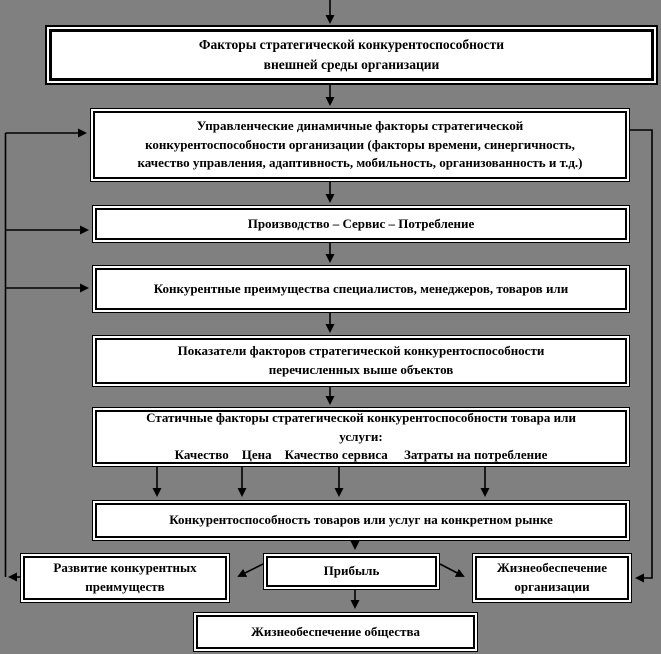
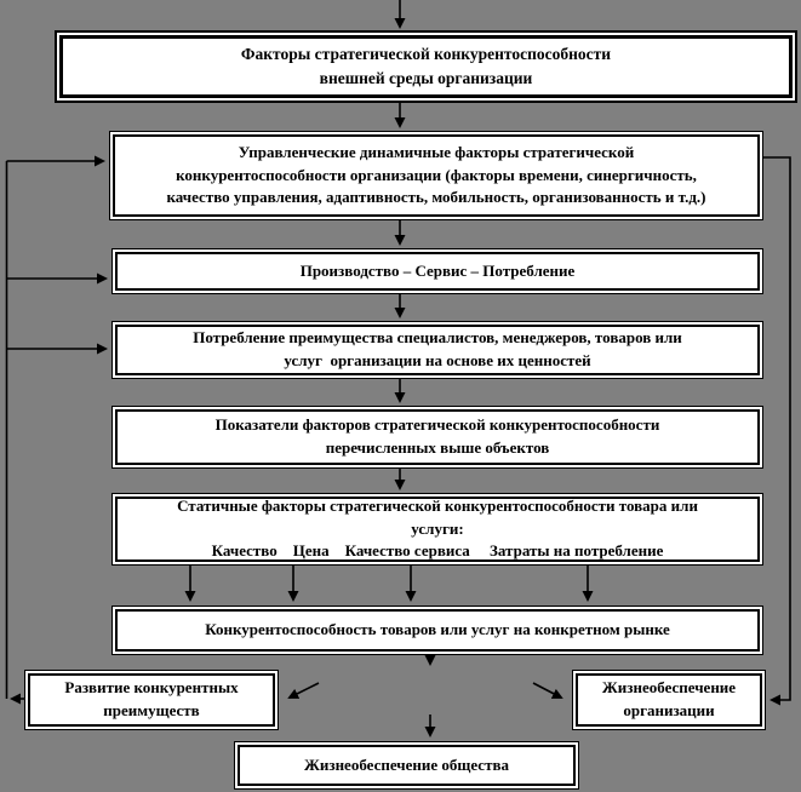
  Факторы стратегической конкурентоспособности
  внешней среды организации
  Управленческие динамичные факторы стратегической
  конкурентоспособности организации (факторы времени, синергичность,
  качество управления, адаптивность, мобильность, организованность и т.д.)
  Производство – Сервис – Потребление
- Конкурентные преимущества специалистов, менеджеров, товаров или
+ Потребление преимущества специалистов, менеджеров, товаров или
+ услуг организации на основе их ценностей
  Показатели факторов стратегической конкурентоспособности
  перечисленных выше объектов
  Статичные факторы стратегической конкурентоспособности товара или
  услуги:
  Качество Цена Качество сервиса Затраты на потребление
  Конкурентоспособность товаров или услуг на конкретном рынке
- Прибыль
  Развитие конкурентных
  преимуществ
  Жизнеобеспечение
  организации
  Жизнеобеспечение общества
